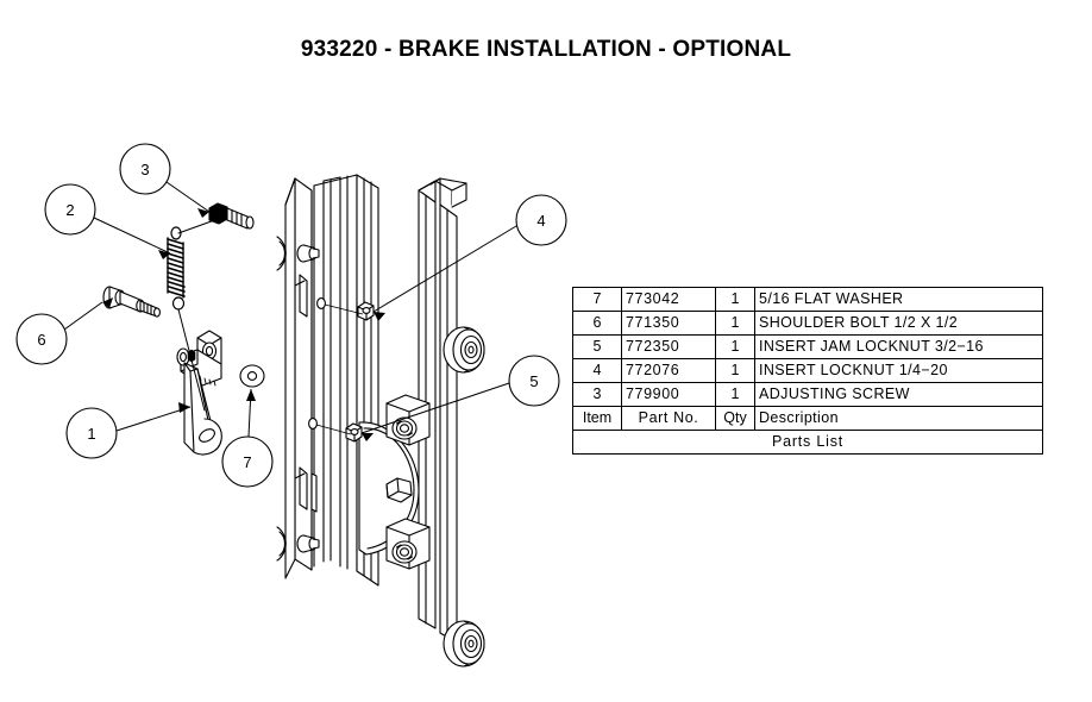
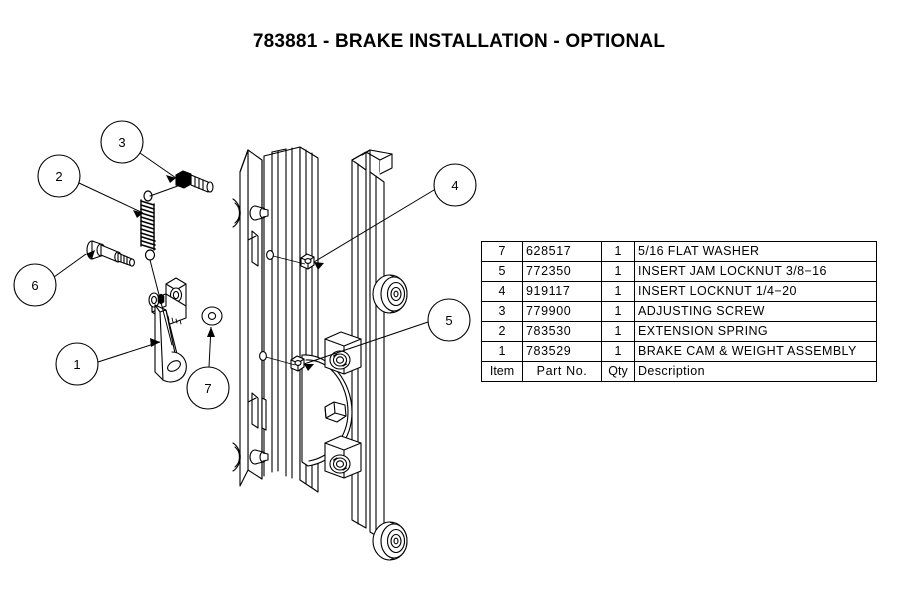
- 933220 - BRAKE INSTALLATION - OPTIONAL
+ 783881 - BRAKE INSTALLATION - OPTIONAL
  3
  2
  6
  1
  7
  4
  5
- 7	773042	1	5/16 FLAT WASHER
+ 7	628517	1	5/16 FLAT WASHER
- 6	771350	1	SHOULDER BOLT 1/2 X 1/2
- 5	772350	1	INSERT JAM LOCKNUT 3/2−16
+ 5	772350	1	INSERT JAM LOCKNUT 3/8−16
- 4	772076	1	INSERT LOCKNUT 1/4−20
+ 4	919117	1	INSERT LOCKNUT 1/4−20
  3	779900	1	ADJUSTING SCREW
+ 2	783530	1	EXTENSION SPRING
+ 1	783529	1	BRAKE CAM & WEIGHT ASSEMBLY
  Item	Part No.	Qty	Description
- Parts List
